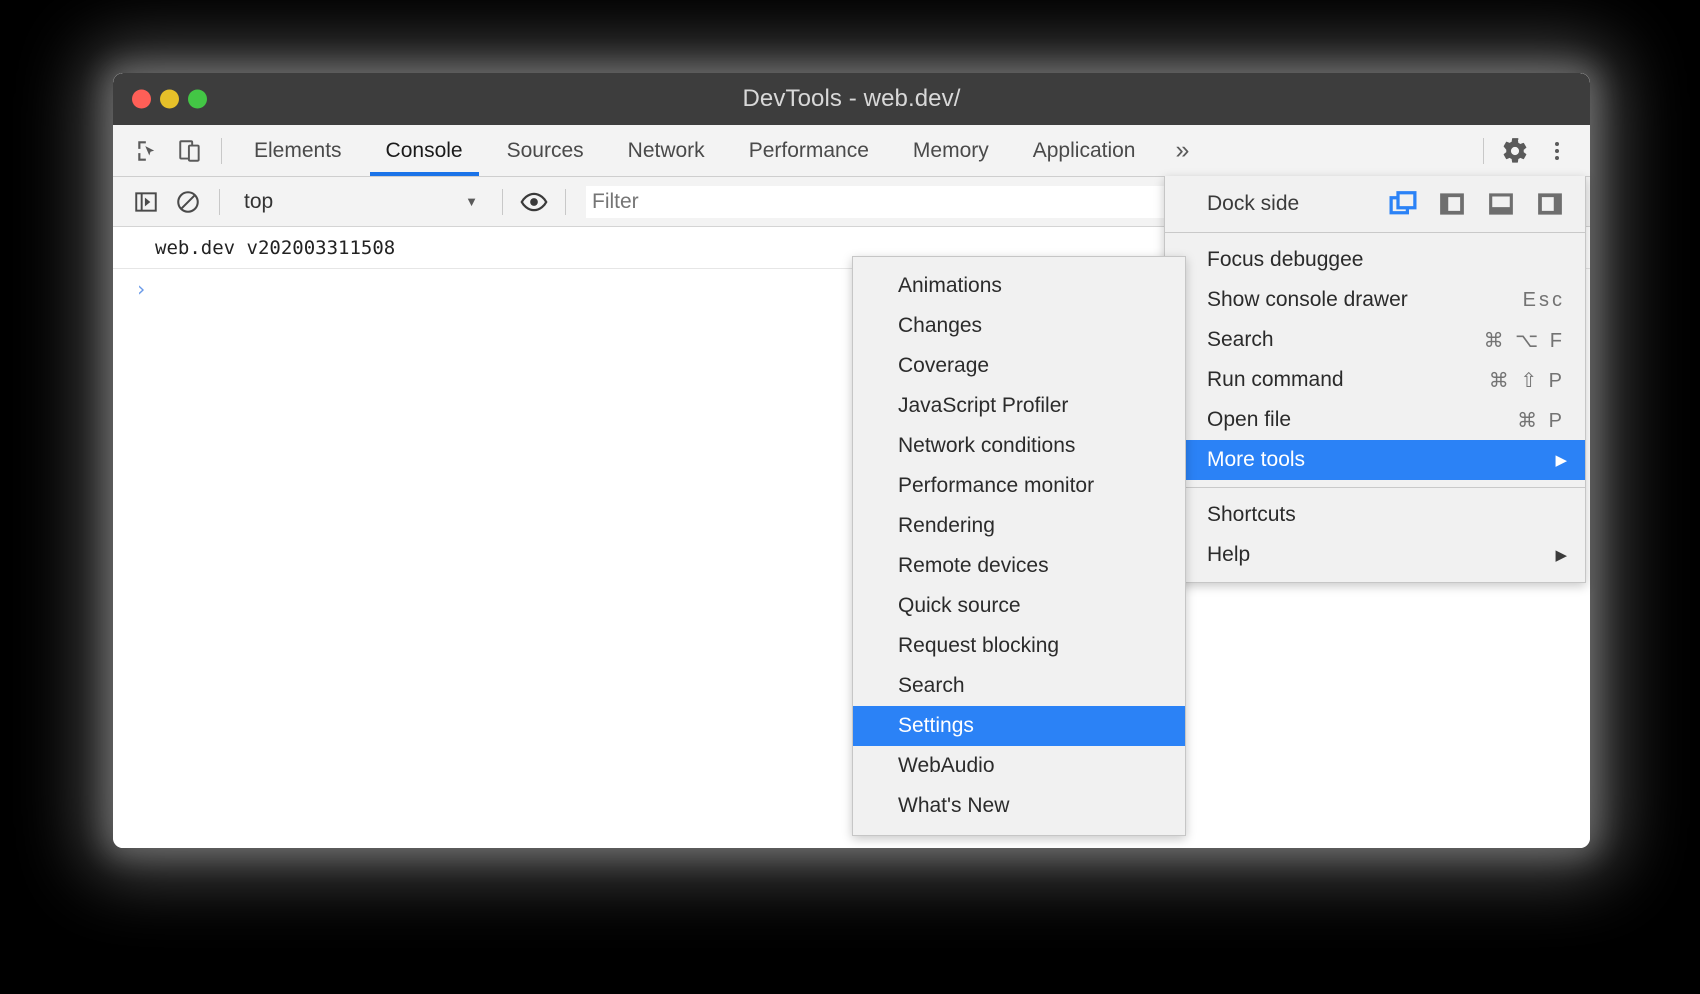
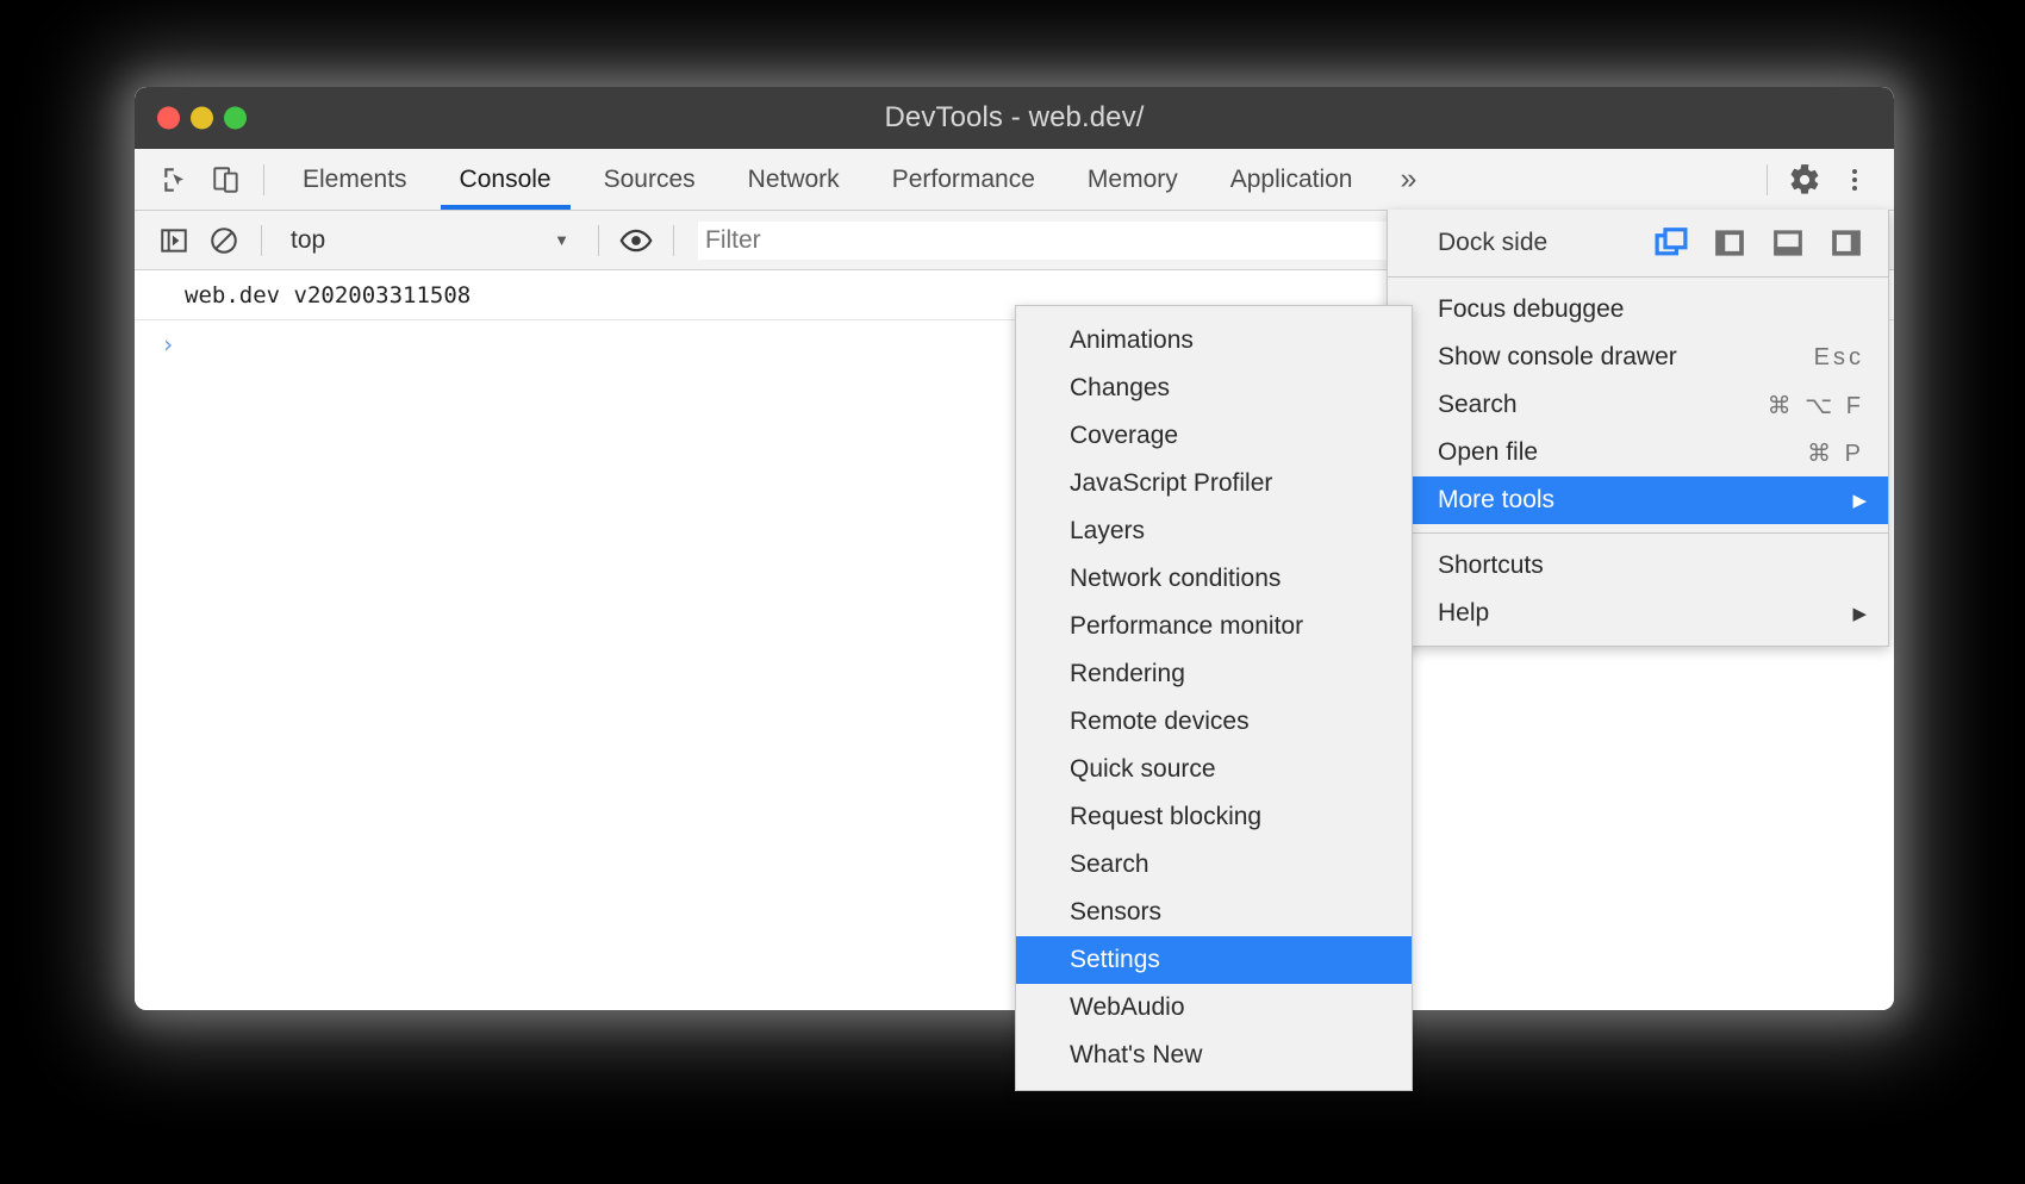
  DevTools - web.dev/
  Elements
  Console
  Sources
  Network
  Performance
  Memory
  Application
  »
  top
  ▼
  Filter
  web.dev v202003311508
  ›
  Dock side
  Focus debuggee
  Show console drawer
  Esc
  Search
  ⌘ ⌥ F
- Run command
- ⌘ ⇧ P
  Open file
  ⌘ P
  More tools
  ▶
  Shortcuts
  Help
  ▶
  Animations
  Changes
  Coverage
  JavaScript Profiler
+ Layers
  Network conditions
  Performance monitor
  Rendering
  Remote devices
  Quick source
  Request blocking
  Search
+ Sensors
  Settings
  WebAudio
  What's New
